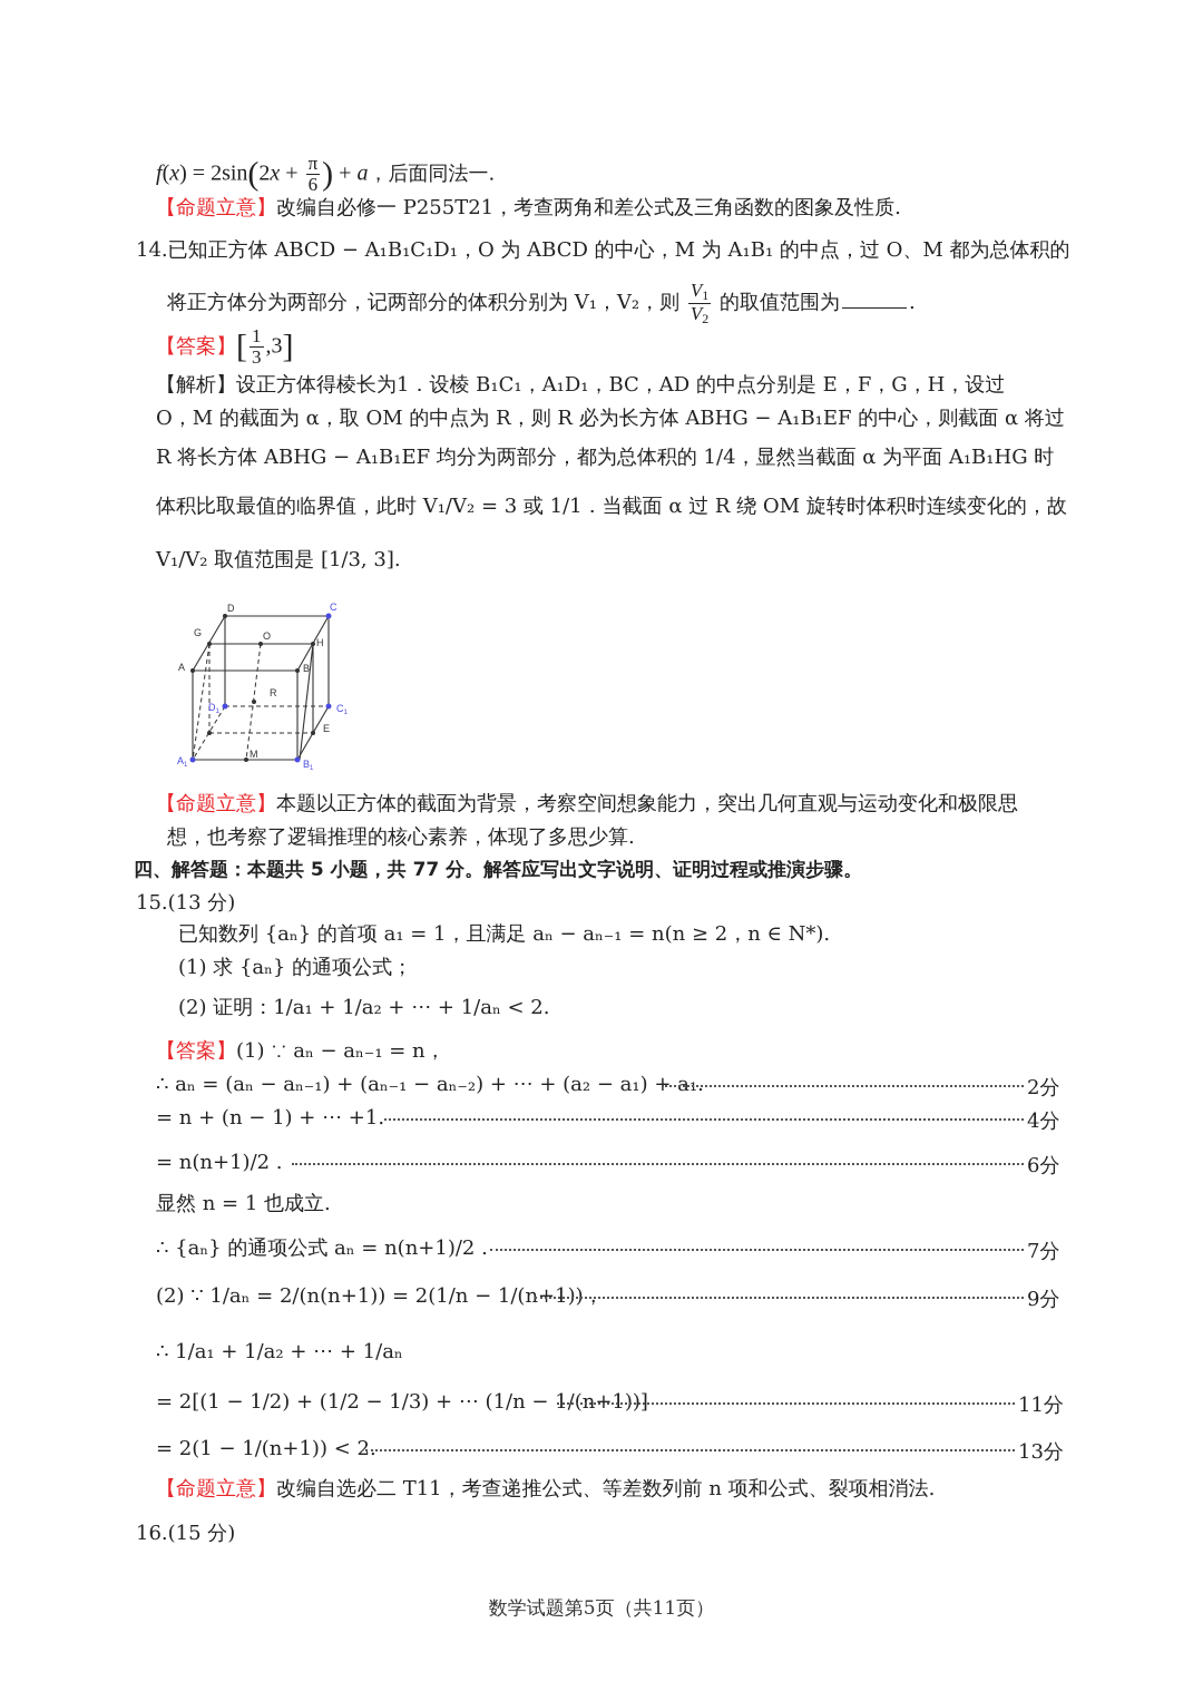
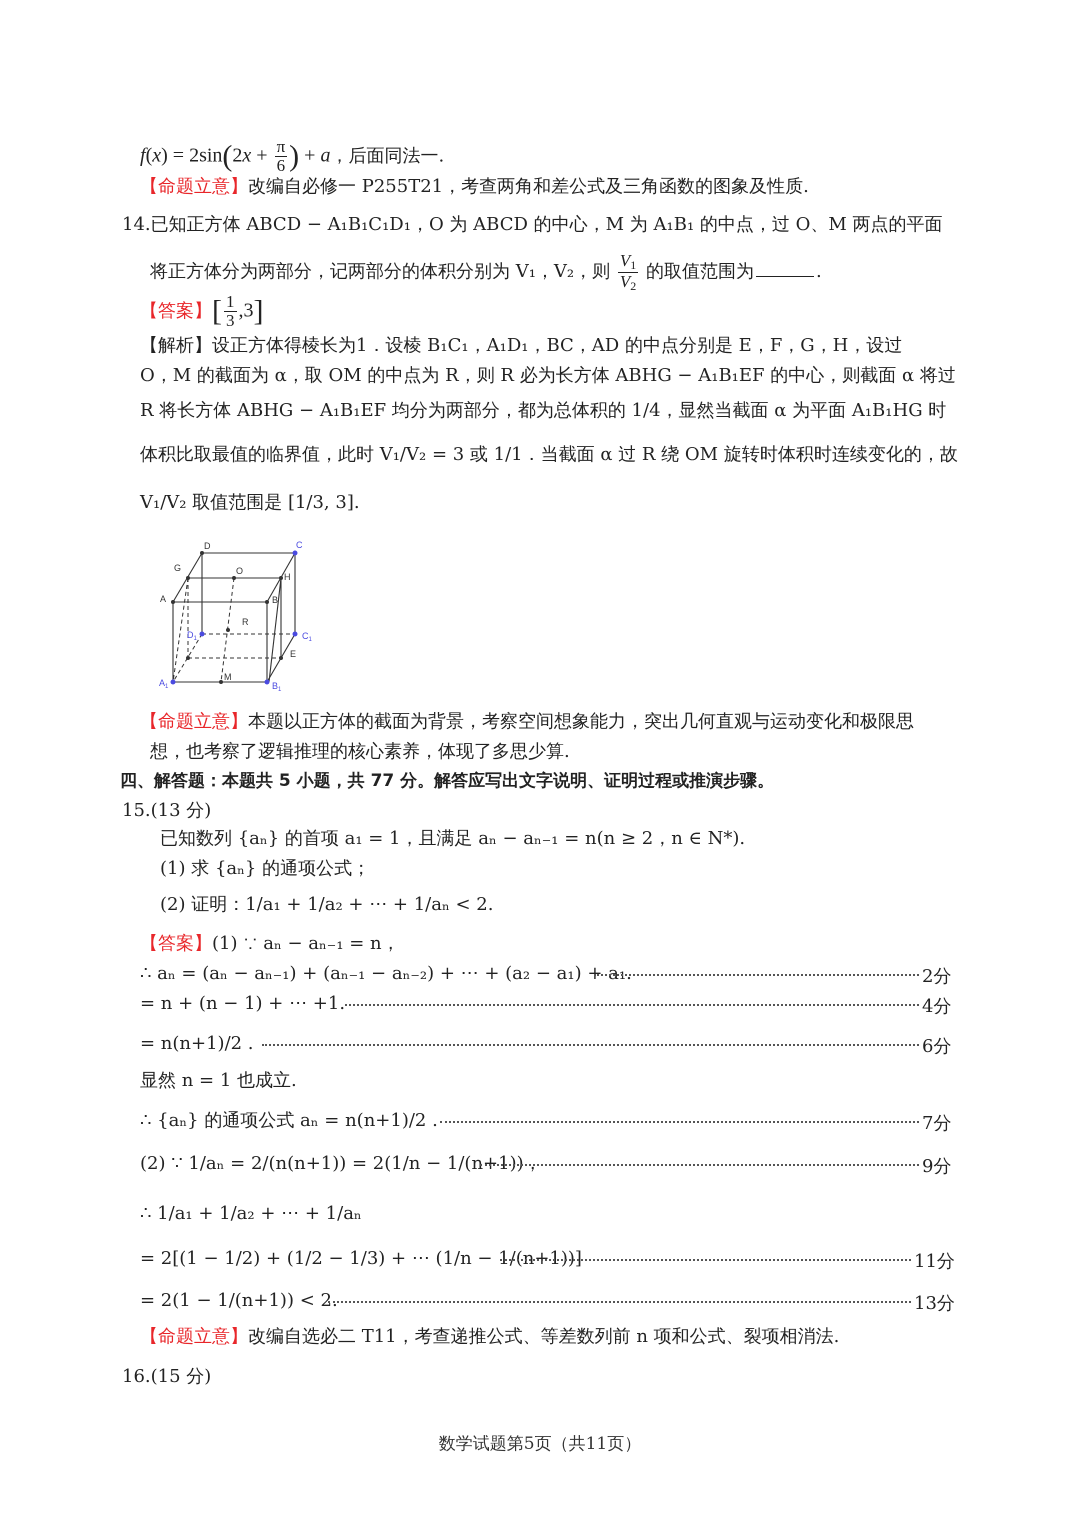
  f(x) = 2sin(2x +
  π
  6
  ) + a，后面同法一.
  【命题立意】改编自必修一 P255T21，考查两角和差公式及三角函数的图象及性质.
- 14.已知正方体 ABCD − A₁B₁C₁D₁，O 为 ABCD 的中心，M 为 A₁B₁ 的中点，过 O、M 都为总体积的
+ 14.已知正方体 ABCD − A₁B₁C₁D₁，O 为 ABCD 的中心，M 为 A₁B₁ 的中点，过 O、M 两点的平面
  将正方体分为两部分，记两部分的体积分别为 V₁，V₂，则
  V1
  V2
  的取值范围为 .
  【答案】[
  1
  3
  ,3]
  【解析】设正方体得棱长为1．设棱 B₁C₁，A₁D₁，BC，AD 的中点分别是 E，F，G，H，设过
  O，M 的截面为 α，取 OM 的中点为 R，则 R 必为长方体 ABHG − A₁B₁EF 的中心，则截面 α 将过
  R 将长方体 ABHG − A₁B₁EF 均分为两部分，都为总体积的 1/4，显然当截面 α 为平面 A₁B₁HG 时
  体积比取最值的临界值，此时 V₁/V₂ = 3 或 1/1．当截面 α 过 R 绕 OM 旋转时体积时连续变化的，故
  V₁/V₂ 取值范围是 [1/3, 3].
  D
  G
  O
  H
  A
  B
  R
  E
  M
  C
  【命题立意】本题以正方体的截面为背景，考察空间想象能力，突出几何直观与运动变化和极限思
  想，也考察了逻辑推理的核心素养，体现了多思少算.
  四、解答题：本题共 5 小题，共 77 分。解答应写出文字说明、证明过程或推演步骤。
  15.(13 分)
  已知数列 {aₙ} 的首项 a₁ = 1，且满足 aₙ − aₙ₋₁ = n(n ≥ 2，n ∈ N*).
  (1) 求 {aₙ} 的通项公式；
  (2) 证明：1/a₁ + 1/a₂ + ⋯ + 1/aₙ < 2.
  【答案】(1) ∵ aₙ − aₙ₋₁ = n，
  ∴ aₙ = (aₙ − aₙ₋₁) + (aₙ₋₁ − aₙ₋₂) + ⋯ + (a₂ − a₁) + a₁.
  2分
  = n + (n − 1) + ⋯ +1.
  4分
  = n(n+1)/2 .
  6分
  显然 n = 1 也成立.
  ∴ {aₙ} 的通项公式 aₙ = n(n+1)/2 .
  7分
  (2) ∵ 1/aₙ = 2/(n(n+1)) = 2(1/n − 1/(n+1))，
  9分
  ∴ 1/a₁ + 1/a₂ + ⋯ + 1/aₙ
  = 2[(1 − 1/2) + (1/2 − 1/3) + ⋯ (1/n − 1/(n+1))]
  11分
  = 2(1 − 1/(n+1)) < 2.
  13分
  【命题立意】改编自选必二 T11，考查递推公式、等差数列前 n 项和公式、裂项相消法.
  16.(15 分)
  数学试题第5页（共11页）
